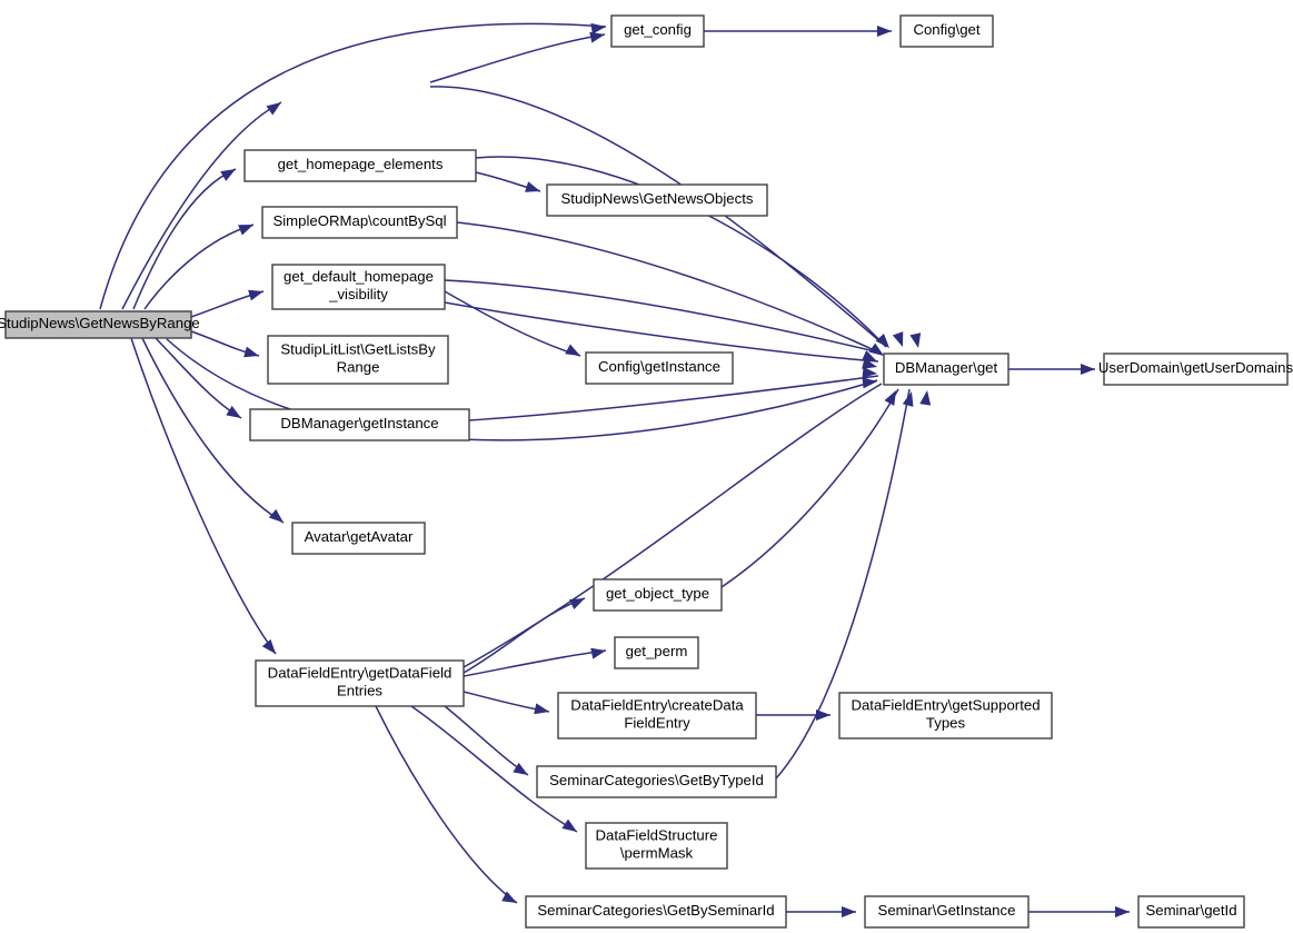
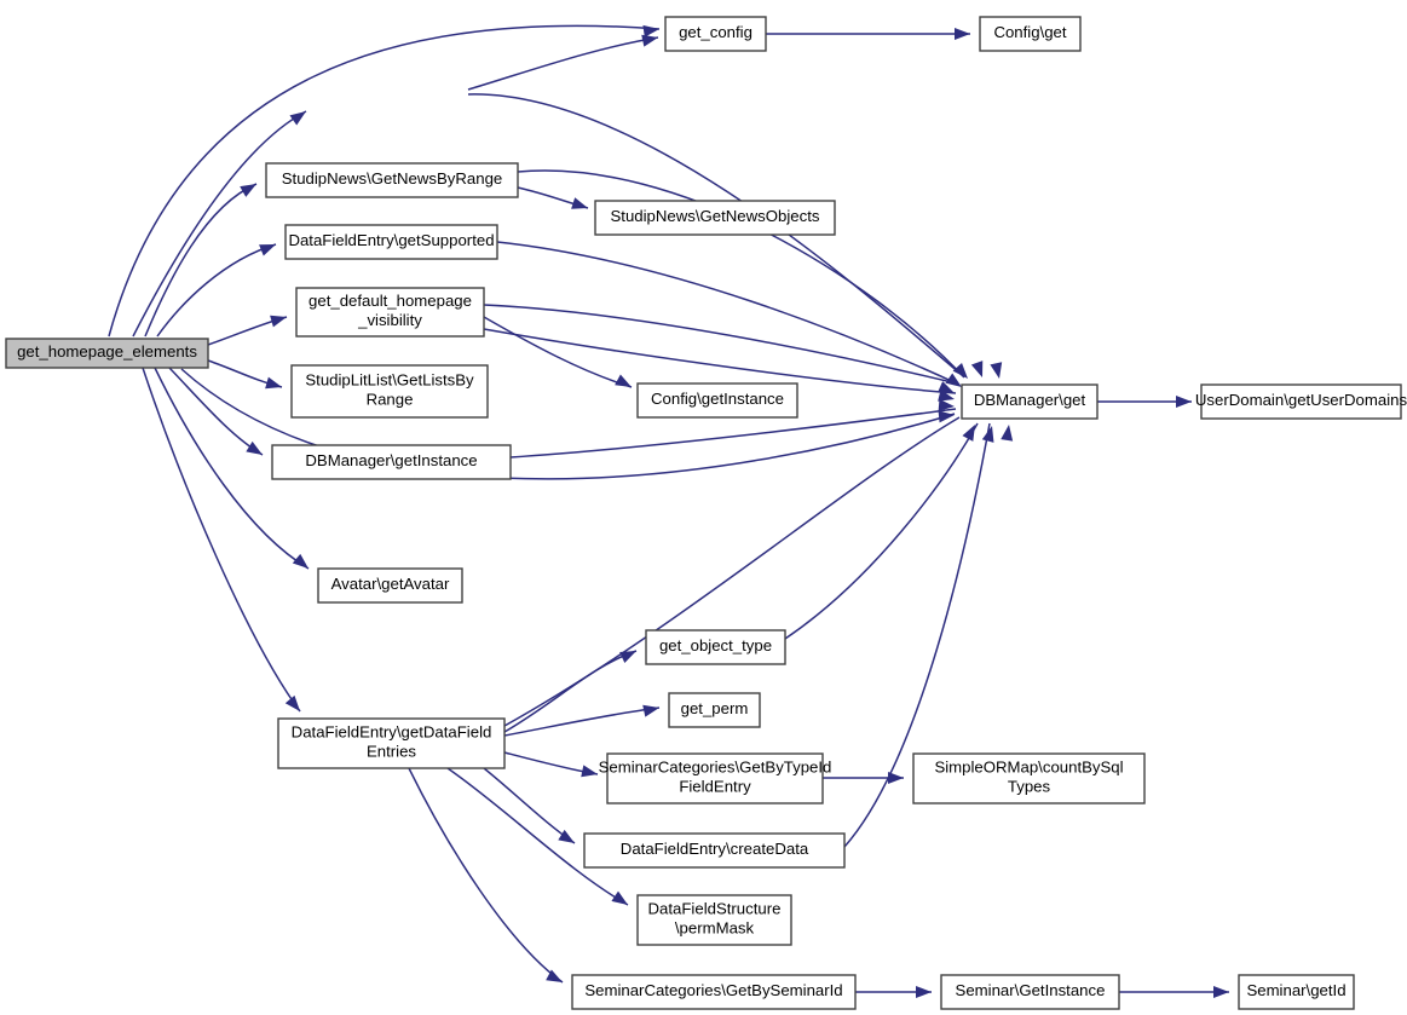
- StudipNews\GetNewsByRange
+ get_homepage_elements
  get_config
  Config\get
- get_homepage_elements
+ StudipNews\GetNewsByRange
  StudipNews\GetNewsObjects
- SimpleORMap\countBySql
+ DataFieldEntry\getSupported
  get_default_homepage _visibility
  Config\getInstance
  DBManager\get
  UserDomain\getUserDomains
  StudipLitList\GetListsBy Range
  DBManager\getInstance
  Avatar\getAvatar
  DataFieldEntry\getDataField Entries
  get_object_type
  get_perm
- DataFieldEntry\createData FieldEntry
+ SeminarCategories\GetByTypeId FieldEntry
- DataFieldEntry\getSupported Types
+ SimpleORMap\countBySql Types
- SeminarCategories\GetByTypeId
+ DataFieldEntry\createData
  DataFieldStructure \permMask
  SeminarCategories\GetBySeminarId
  Seminar\GetInstance
  Seminar\getId
